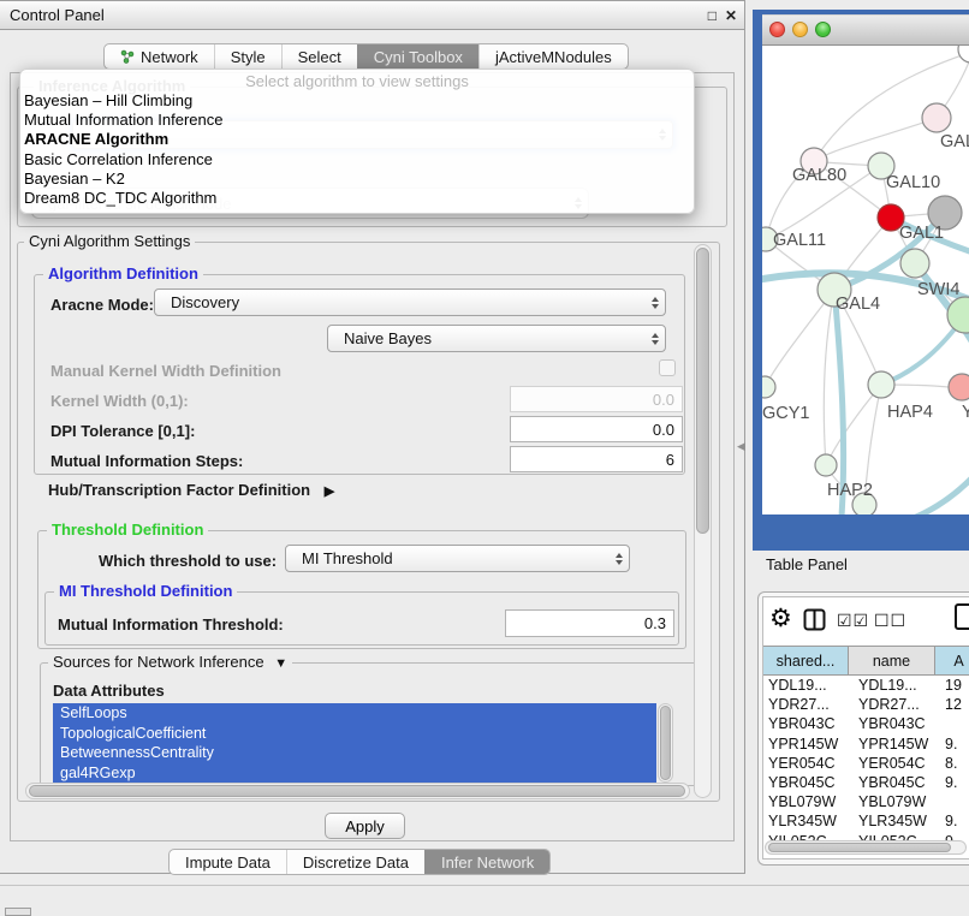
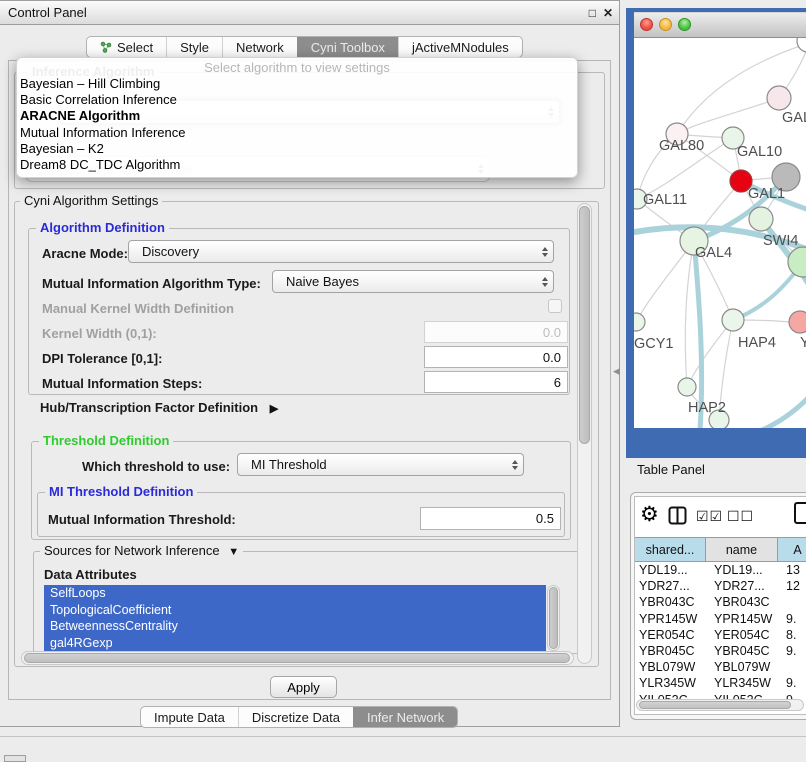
  Control Panel
  □
  ✕
- Network
+ Select
  Style
- Select
+ Network
  Cyni Toolbox
  jActiveMNodules
  Cyni Algorithm Settings
  Algorithm Definition
  Aracne Mode:
  Discovery
+ Mutual Information Algorithm Type:
  Naive Bayes
  Manual Kernel Width Definition
  Kernel Width (0,1):
  0.0
  DPI Tolerance [0,1]:
  0.0
  Mutual Information Steps:
  6
  Hub/Transcription Factor Definition ▶
  Threshold Definition
  Which threshold to use:
  MI Threshold
  MI Threshold Definition
  Mutual Information Threshold:
- 0.3
+ 0.5
  Sources for Network Inference ▼
  Data Attributes
  SelfLoops
  TopologicalCoefficient
  BetweennessCentrality
  gal4RGexp
  Apply
  Impute Data
  Discretize Data
  Infer Network
  ◀
  Select algorithm to view settings
  Bayesian – Hill Climbing
- Mutual Information Inference
+ Basic Correlation Inference
  ARACNE Algorithm
- Basic Correlation Inference
+ Mutual Information Inference
  Bayesian – K2
  Dream8 DC_TDC Algorithm
  GAL80
  GAL10
  GAL1
  GAL11
  SWI4
  GAL4
  GCY1
  HAP4
  Y
  HAP2
  Table Panel
  ⚙
  ☑☑
  ☐☐
  shared...
  name
  A
  YDL19...
  YDL19...
- 19
+ 13
  YDR27...
  YDR27...
  12
  YBR043C
  YBR043C
  YPR145W
  YPR145W
  9.
  YER054C
  YER054C
  8.
  YBR045C
  YBR045C
  9.
  YBL079W
  YBL079W
  YLR345W
  YLR345W
  9.
